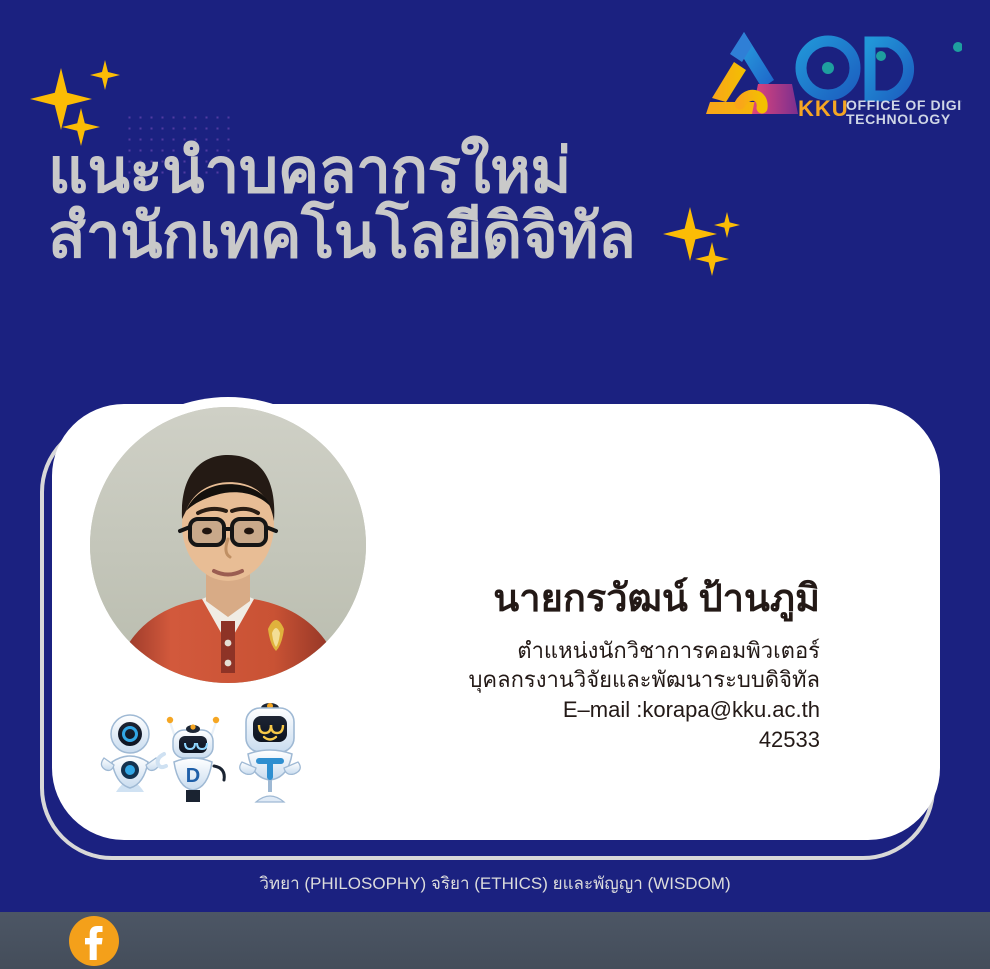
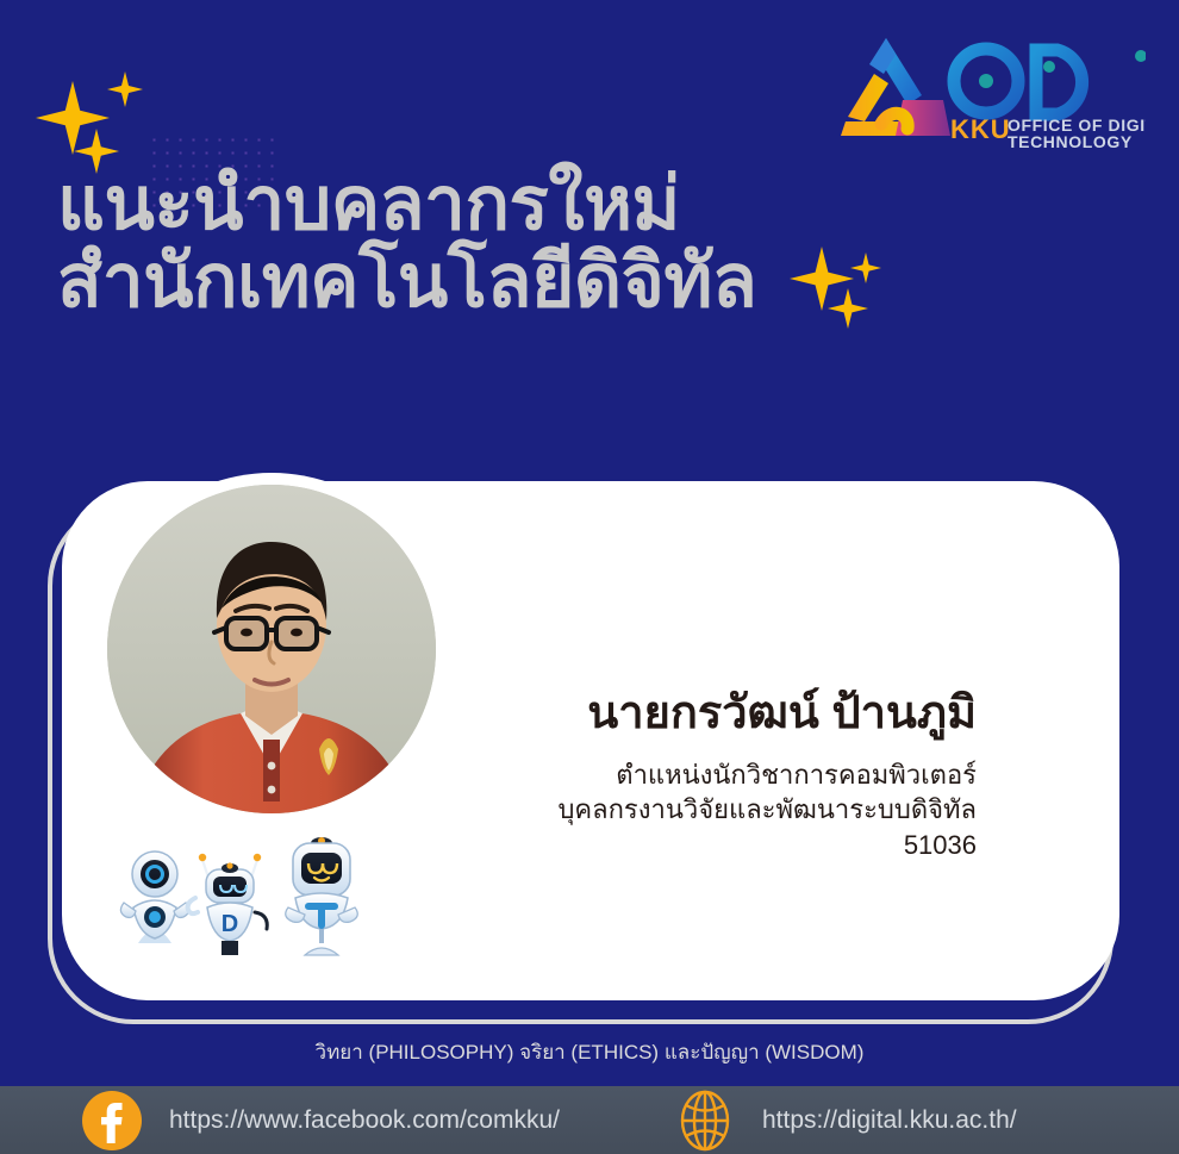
  KKU
  OFFICE OF DIGI
  TECHNOLOGY
  แนะนำบคลากรใหม่
  สำนักเทคโนโลยีดิจิทัล
  นายกรวัฒน์ ป้านภูมิ
  ตำแหน่งนักวิชาการคอมพิวเตอร์
  บุคลกรงานวิจัยและพัฒนาระบบดิจิทัล
- E–mail :korapa@kku.ac.th
- 42533
+ 51036
  D
- วิทยา (PHILOSOPHY) จริยา (ETHICS) ยและพัญญา (WISDOM)
+ วิทยา (PHILOSOPHY) จริยา (ETHICS) และปัญญา (WISDOM)
+ https://www.facebook.com/comkku/
+ https://digital.kku.ac.th/
